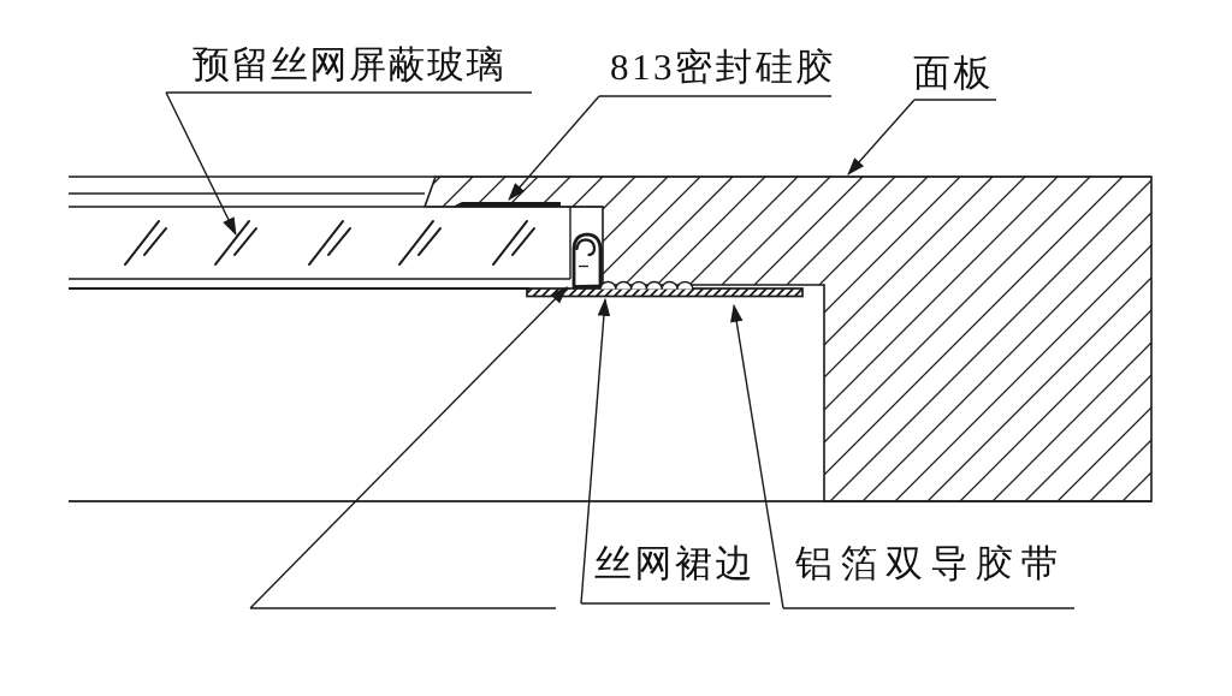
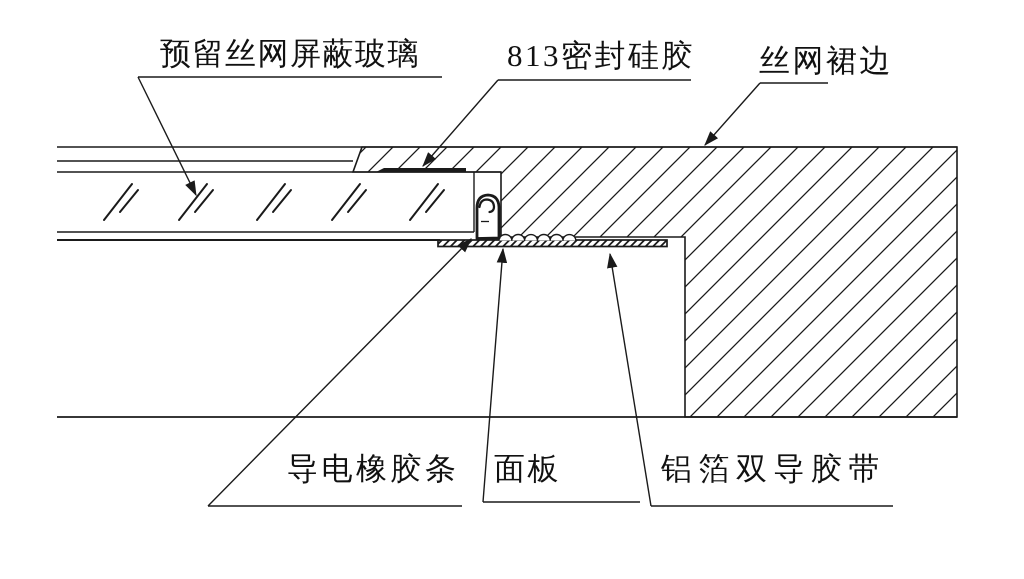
  预留丝网屏蔽玻璃
  813密封硅胶
- 面板
+ 丝网裙边
+ 导电橡胶条
- 丝网裙边
+ 面板
  铝箔双导胶带
